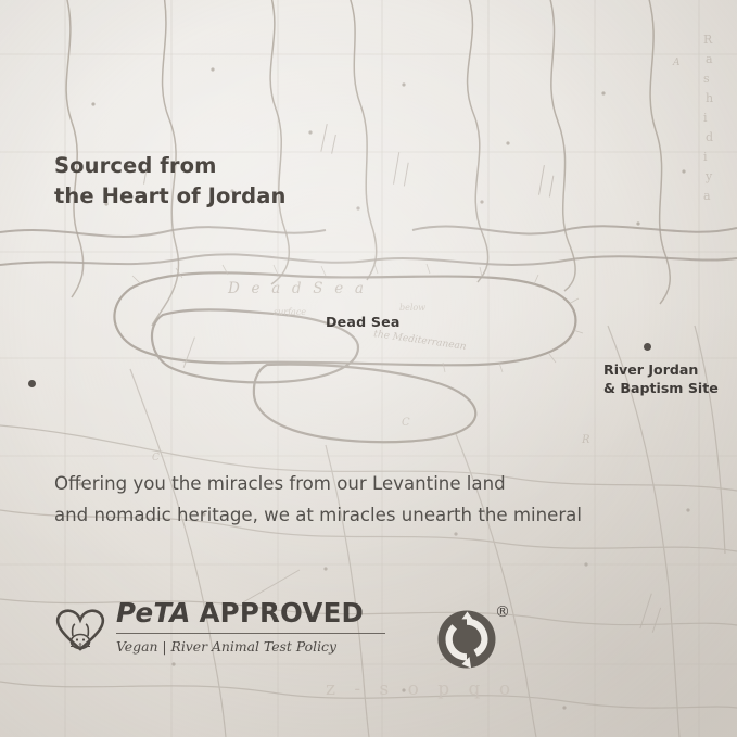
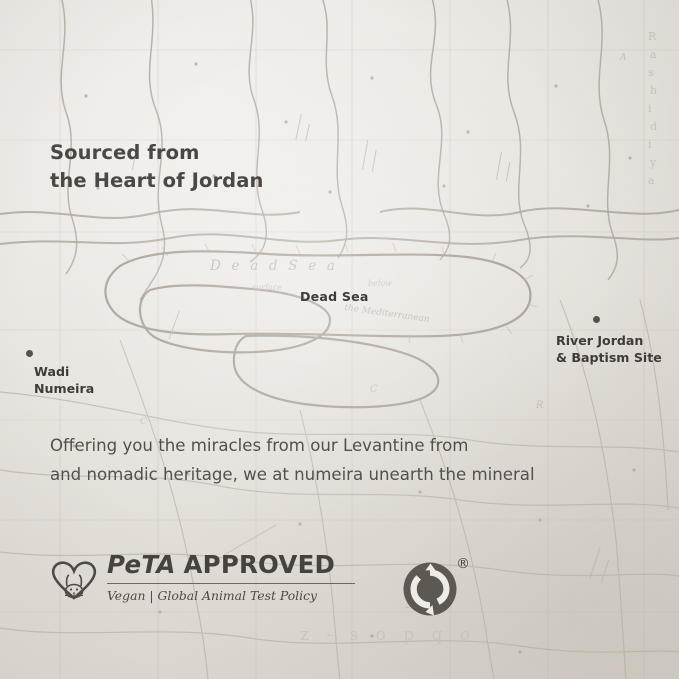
  Sourced from
  the Heart of Jordan
  Dead Sea
+ Wadi
+ Numeira
  River Jordan
  & Baptism Site
- Offering you the miracles from our Levantine land
+ Offering you the miracles from our Levantine from
- and nomadic heritage, we at miracles unearth the mineral
+ and nomadic heritage, we at numeira unearth the mineral
  PeTA APPROVED
- Vegan | River Animal Test Policy
+ Vegan | Global Animal Test Policy
  ®
